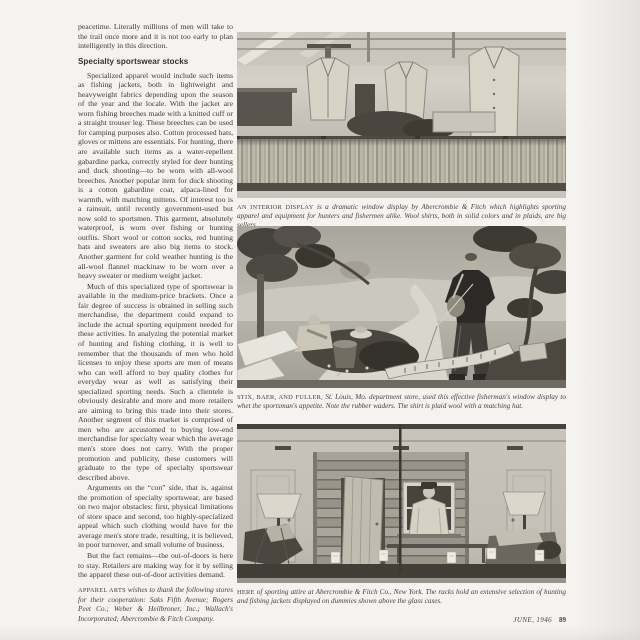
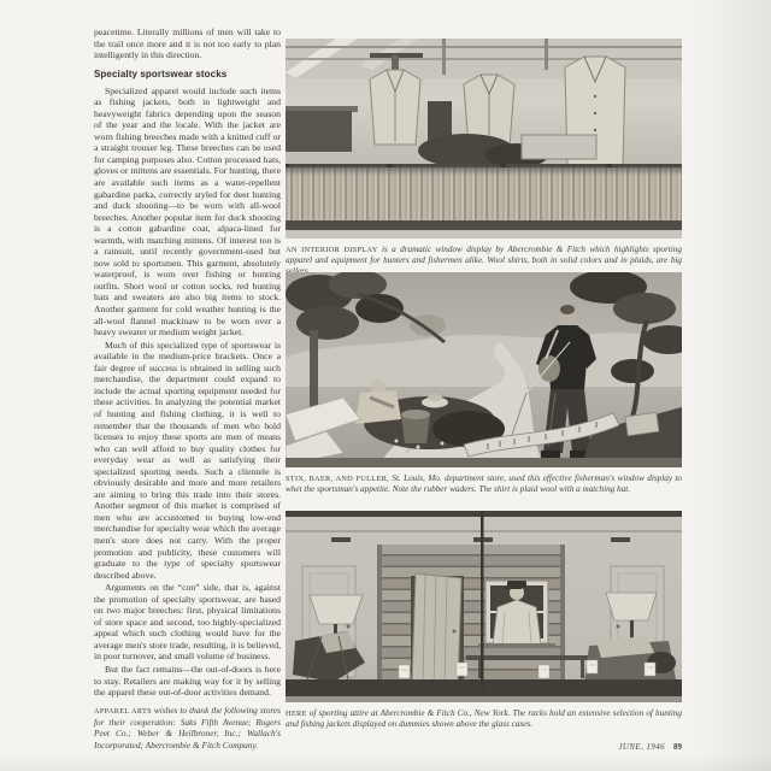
  peacetime. Literally millions of men will take to the trail once more and it is not too early to plan intelligently in this direction.
  Specialty sportswear stocks
  Specialized apparel would include such items as fishing jackets, both in lightweight and heavyweight fabrics depending upon the season of the year and the locale. With the jacket are worn fishing breeches made with a knitted cuff or a straight trouser leg. These breeches can be used for camping purposes also. Cotton processed hats, gloves or mittens are essentials. For hunting, there are available such items as a water-repellent gabardine parka, correctly styled for deer hunting and duck shooting—to be worn with all-wool breeches. Another popular item for duck shooting is a cotton gabardine coat, alpaca-lined for warmth, with matching mittens. Of interest too is a rainsuit, until recently government-used but now sold to sportsmen. This garment, absolutely waterproof, is worn over fishing or hunting outfits. Short wool or cotton socks, red hunting hats and sweaters are also big items to stock. Another garment for cold weather hunting is the all-wool flannel mackinaw to be worn over a heavy sweater or medium weight jacket.
  Much of this specialized type of sportswear is available in the medium-price brackets. Once a fair degree of success is obtained in selling such merchandise, the department could expand to include the actual sporting equipment needed for these activities. In analyzing the potential market of hunting and fishing clothing, it is well to remember that the thousands of men who hold licenses to enjoy these sports are men of means who can well afford to buy quality clothes for everyday wear as well as satisfying their specialized sporting needs. Such a clientele is obviously desirable and more and more retailers are aiming to bring this trade into their stores. Another segment of this market is comprised of men who are accustomed to buying low-end merchandise for specialty wear which the average men's store does not carry. With the proper promotion and publicity, these customers will graduate to the type of specialty sportswear described above.
- Arguments on the “con” side, that is, against the promotion of specialty sportswear, are based on two major obstacles: first, physical limitations of store space and second, too highly-specialized appeal which such clothing would have for the average men's store trade, resulting, it is believed, in poor turnover, and small volume of business.
+ Arguments on the “con” side, that is, against the promotion of specialty sportswear, are based on two major breeches: first, physical limitations of store space and second, too highly-specialized appeal which such clothing would have for the average men's store trade, resulting, it is believed, in poor turnover, and small volume of business.
  But the fact remains—the out-of-doors is here to stay. Retailers are making way for it by selling the apparel these out-of-door activities demand.
  wishes to thank the following stores for their cooperation: Saks Fifth Avenue; Rogers Peet Co.; Weber & Heilbroner, Inc.; Wallach's Incorporated; Abercrombie & Fitch Company.
  is a dramatic window display by Abercrombie & Fitch which highlights sporting apparel and equipment for hunters and fishermen alike. Wool shirts, both in solid colors and in plaids, are big sellers.
  St. Louis, Mo. department store, used this effective fisherman's window display to whet the sportsman's appetite. Note the rubber waders. The shirt is plaid wool with a matching hat.
  of sporting attire at Abercrombie & Fitch Co., New York. The racks hold an extensive selection of hunting and fishing jackets displayed on dummies shown above the glass cases.
  JUNE, 1946 89
